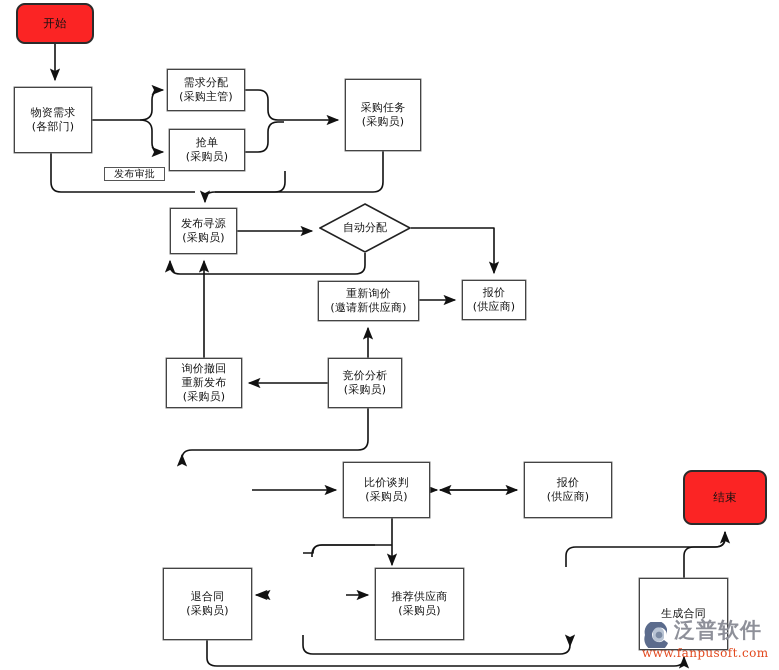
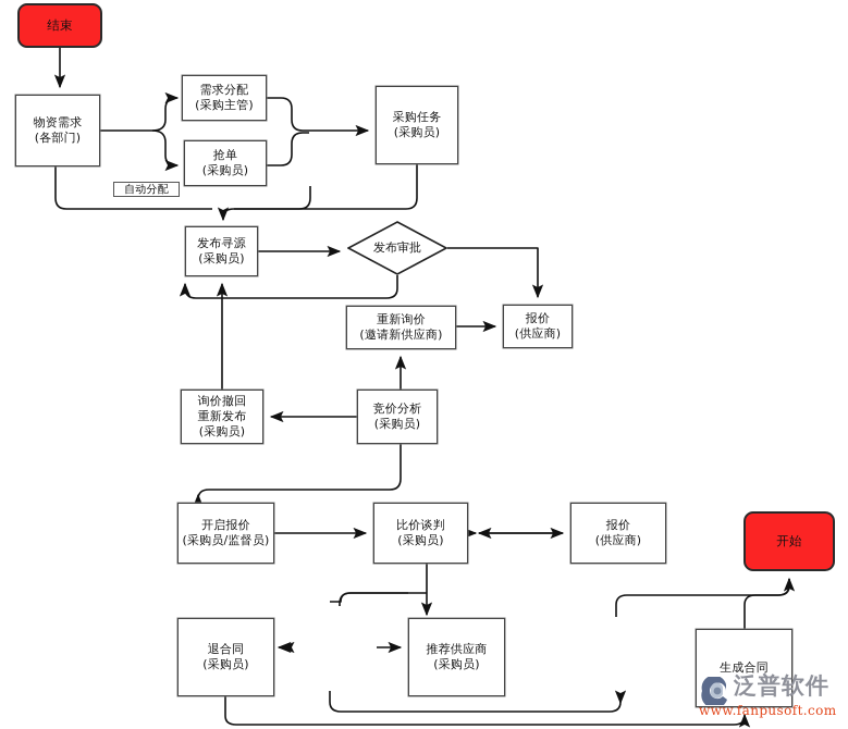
- 开始
+ 结束
  物资需求
  (各部门)
  需求分配
  (采购主管)
  抢单
  (采购员)
- 发布审批
+ 自动分配
  采购任务
  (采购员)
  发布寻源
  (采购员)
- 自动分配
+ 发布审批
  重新询价
  (邀请新供应商)
  报价
  (供应商)
  询价撤回
  重新发布
  (采购员)
  竞价分析
  (采购员)
+ 开启报价
+ (采购员/监督员)
  比价谈判
  (采购员)
  报价
  (供应商)
- 结束
+ 开始
  退合同
  (采购员)
  推荐供应商
  (采购员)
  生成合同
  泛普软件
  www.fanpusoft.com
